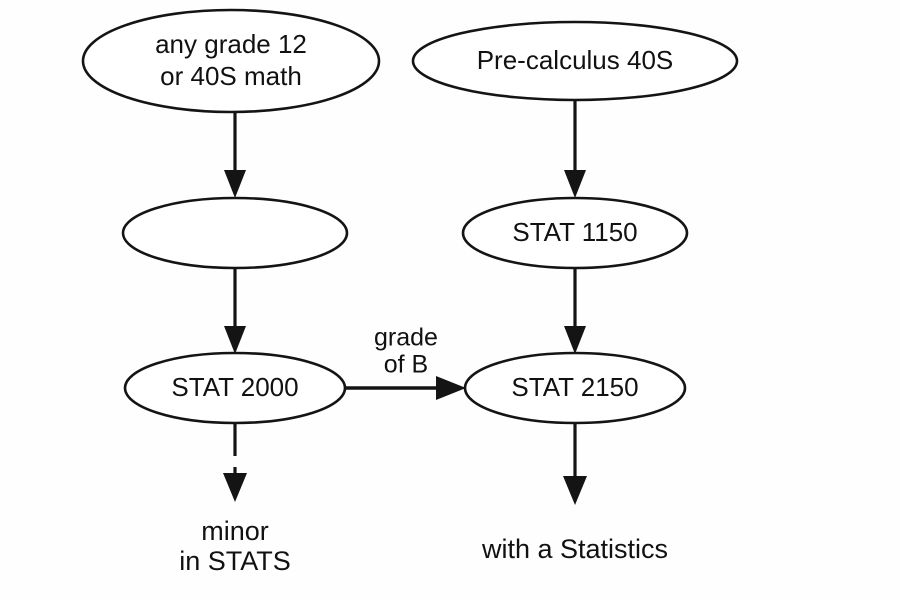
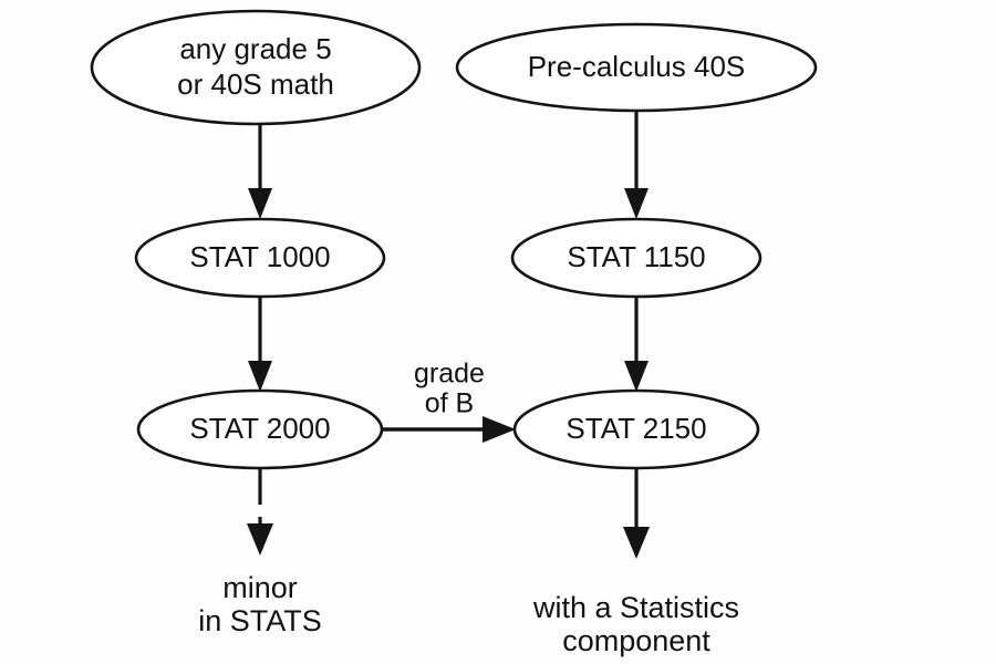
- any grade 12
+ any grade 5
  or 40S math
  Pre-calculus 40S
+ STAT 1000
  STAT 1150
  STAT 2000
  STAT 2150
  grade
  of B
  minor
  in STATS
  with a Statistics
+ component
